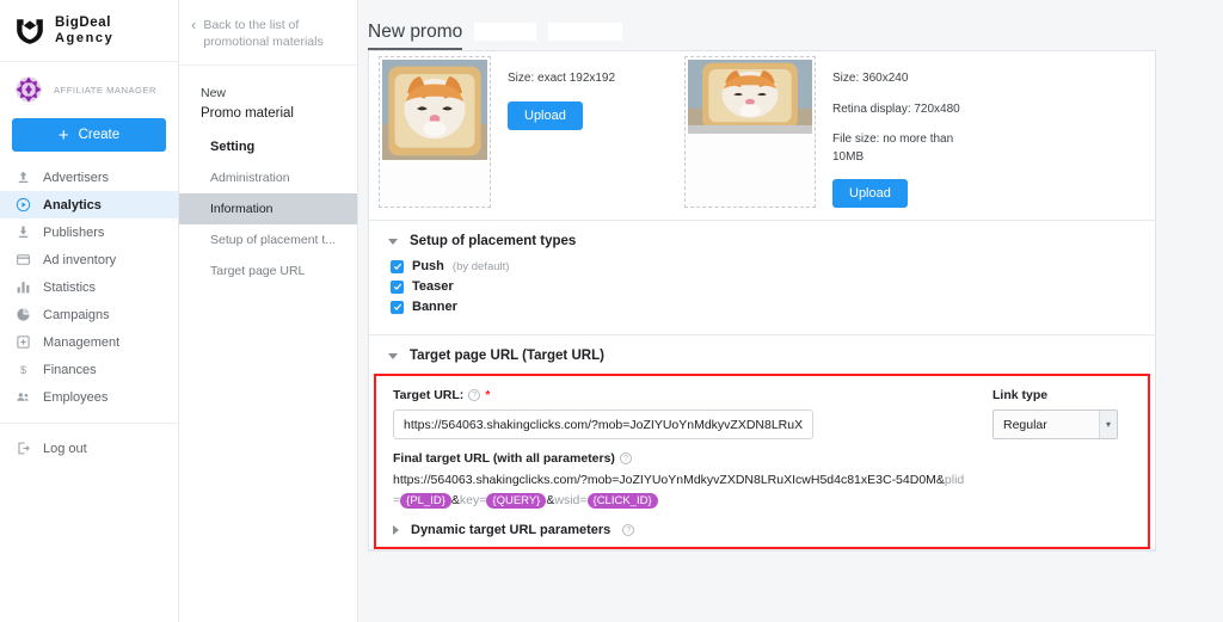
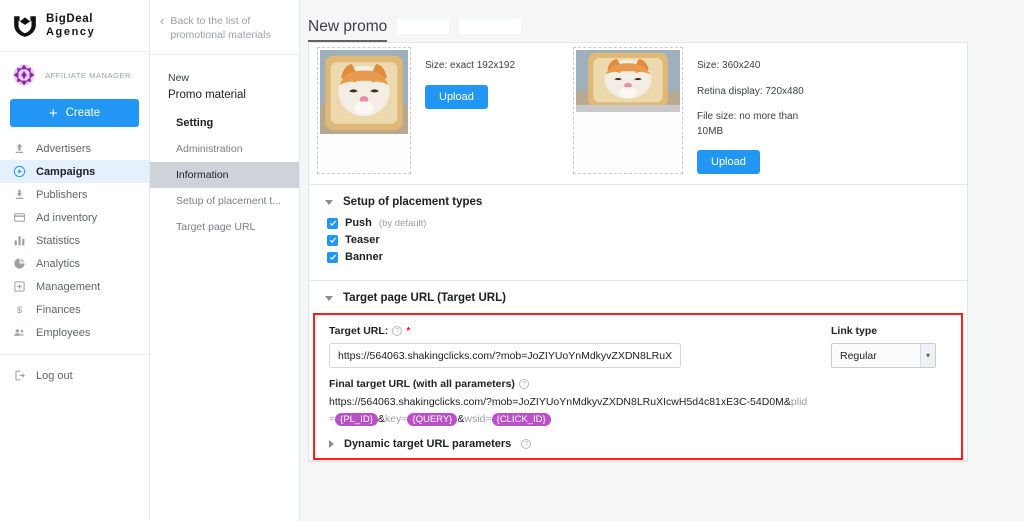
  BigDeal
  Agency
  AFFILIATE MANAGER
  +
  Create
  Advertisers
- Analytics
+ Campaigns
  Publishers
  Ad inventory
  Statistics
- Campaigns
+ Analytics
  Management
  $
  Finances
  Employees
  Log out
  ‹
  Back to the list of promotional materials
  New
  Promo material
  Setting
  Administration
  Information
  Setup of placement t...
  Target page URL
  New promo
  Size: exact 192x192
  Upload
  Size: 360x240
  Retina display: 720x480
  File size: no more than 10MB
  Upload
  Setup of placement types
  Push
  (by default)
  Teaser
  Banner
  Target page URL (Target URL)
  Target URL:
  ?
  *
  https://564063.shakingclicks.com/?mob=JoZIYUoYnMdkyvZXDN8LRuX
  Link type
  Regular
  ▾
  Final target URL (with all parameters)
  ?
  https://564063.shakingclicks.com/?mob=JoZIYUoYnMdkyvZXDN8LRuXIcwH5d4c81xE3C-54D0M&plid= {PL_ID} &key= {QUERY} &wsid= {CLICK_ID}
  Dynamic target URL parameters
  ?
